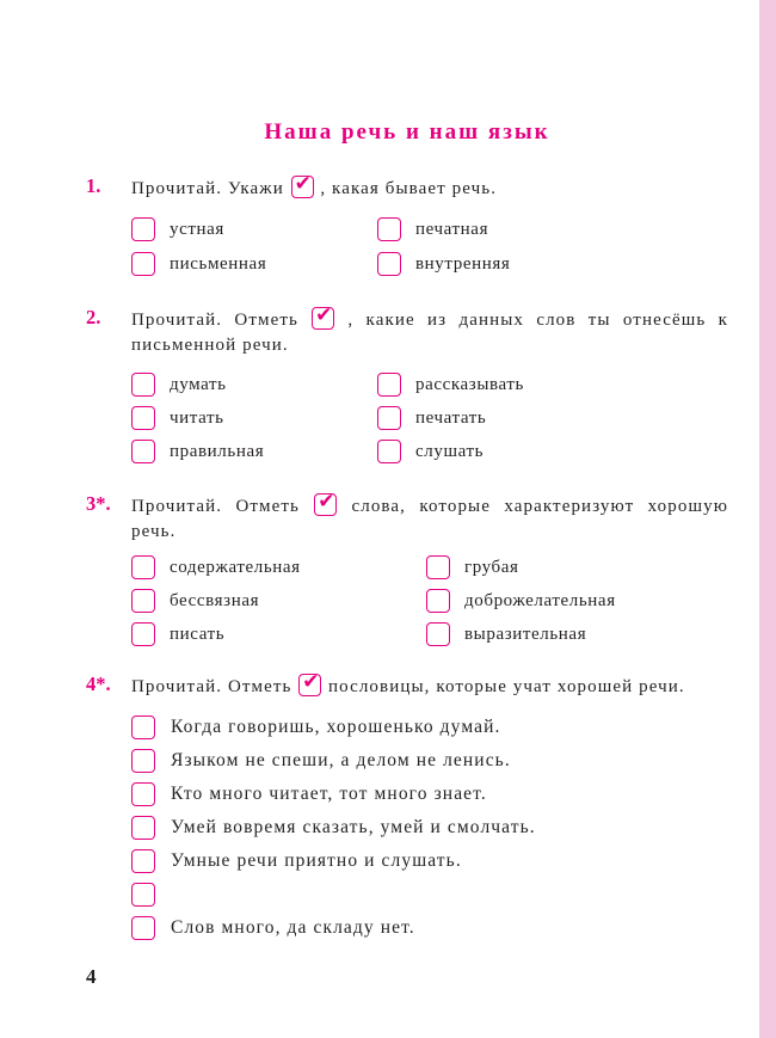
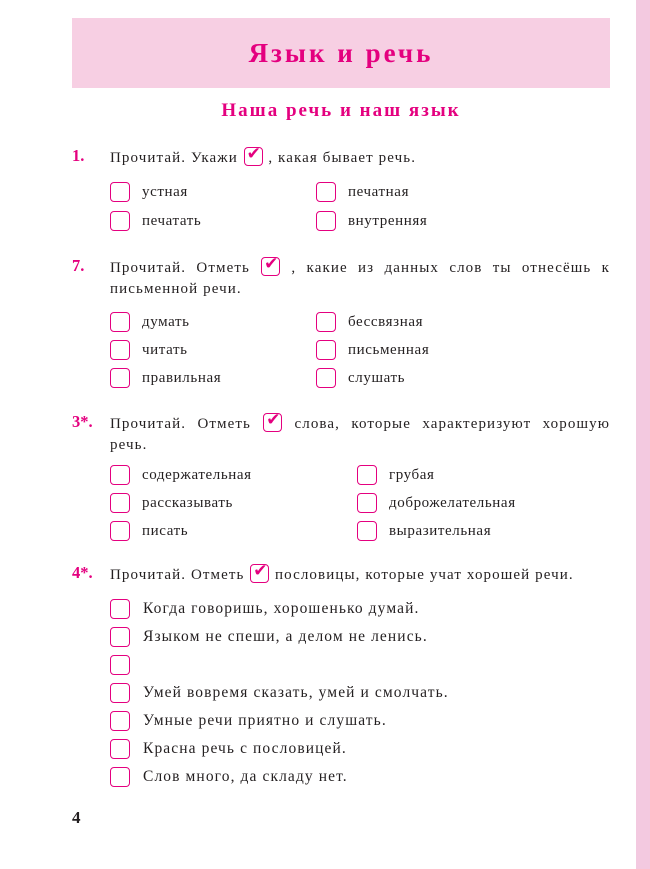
+ Язык и речь
  Наша речь и наш язык
  1.
  Прочитай. Укажи
  ✔
  , какая бывает речь.
  устная
  печатная
- письменная
+ печатать
  внутренняя
- 2.
+ 7.
  Прочитай. Отметь
  ✔
  , какие из данных слов ты отнесёшь к письменной речи.
  думать
- рассказывать
+ бессвязная
  читать
- печатать
+ письменная
  правильная
  слушать
  3*.
  Прочитай. Отметь
  ✔
  слова, которые характеризуют хорошую речь.
  содержательная
  грубая
- бессвязная
+ рассказывать
  доброжелательная
  писать
  выразительная
  4*.
  Прочитай. Отметь
  ✔
  пословицы, которые учат хорошей речи.
  Когда говоришь, хорошенько думай.
  Языком не спеши, а делом не ленись.
- Кто много читает, тот много знает.
  Умей вовремя сказать, умей и смолчать.
  Умные речи приятно и слушать.
+ Красна речь с пословицей.
  Слов много, да складу нет.
  4
